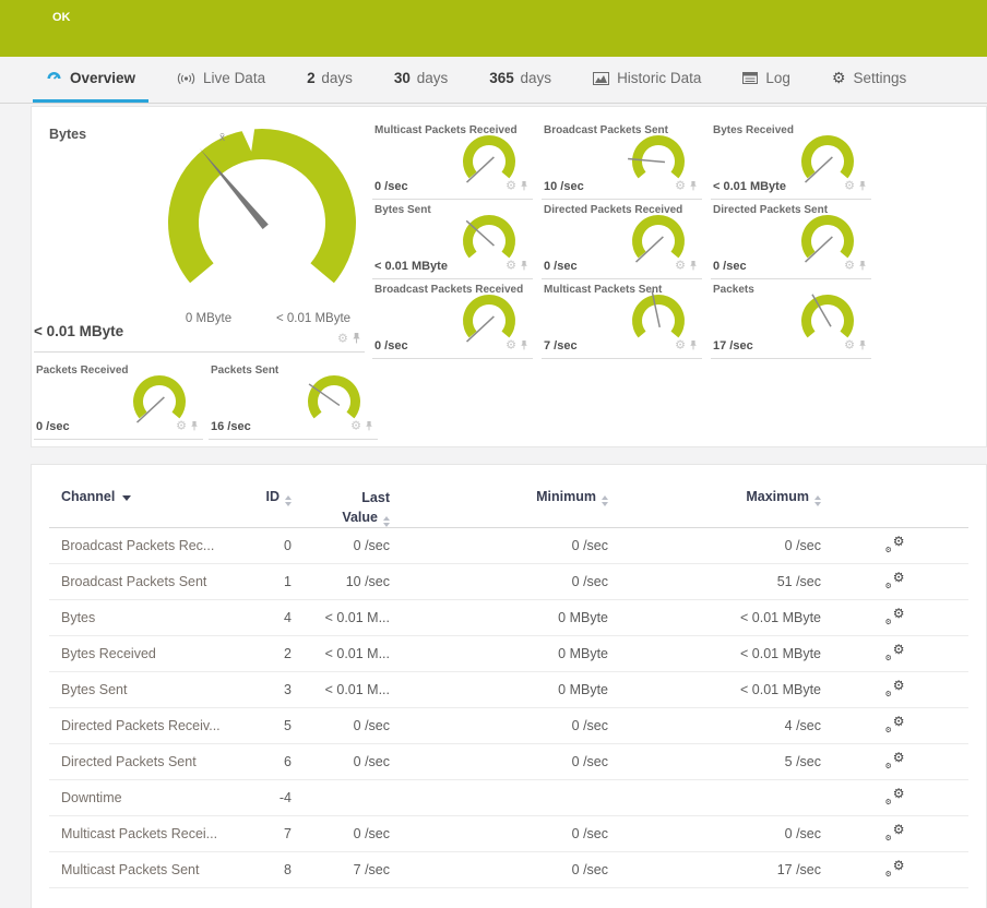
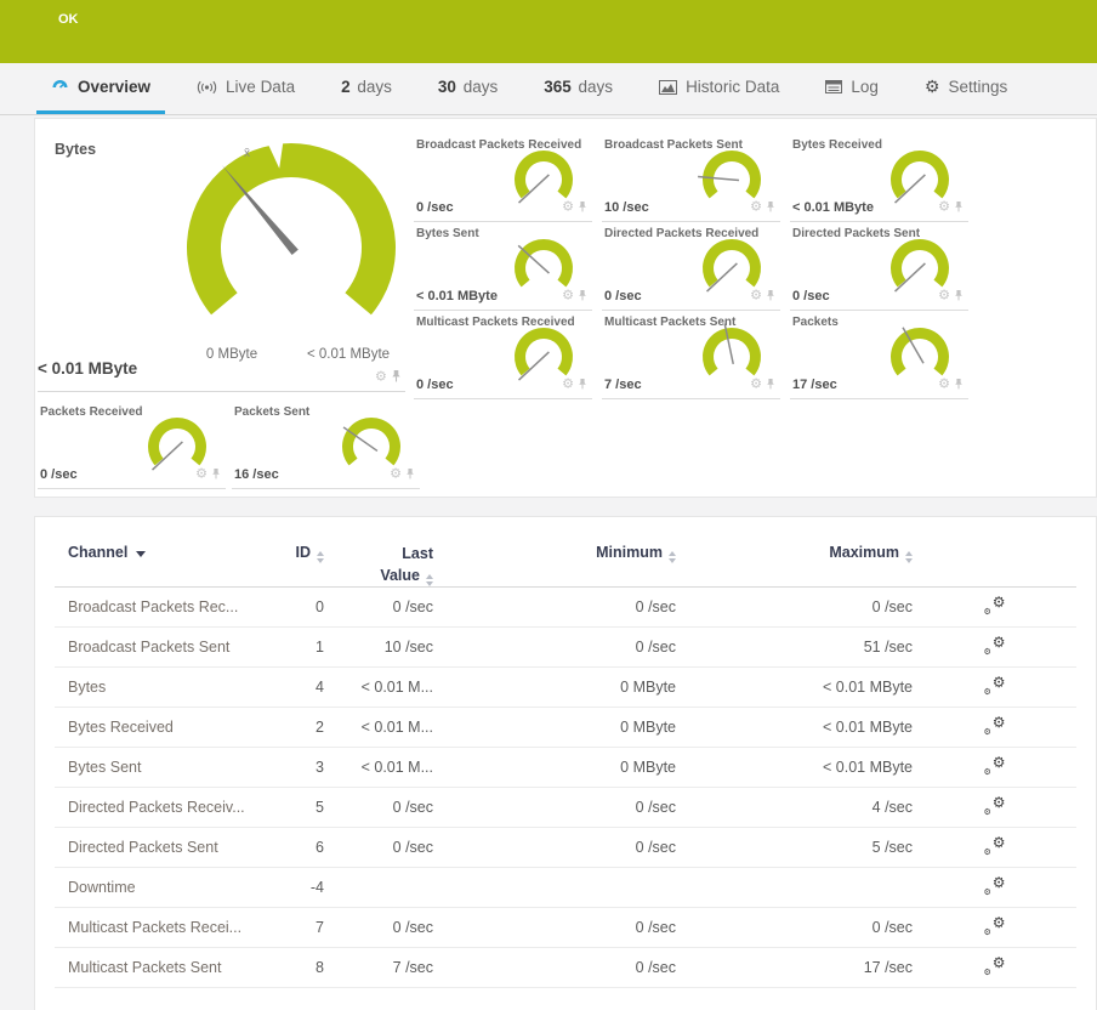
  OK
  Overview
  Live Data
  2 days
  30 days
  365 days
  Historic Data
  Log
  ⚙
  Settings
  Bytes
  x̄
  0 MByte
  < 0.01 MByte
  < 0.01 MByte
  ⚙
- Multicast Packets Received
+ Broadcast Packets Received
  0 /sec
  ⚙
  Broadcast Packets Sent
  10 /sec
  ⚙
  Bytes Received
  < 0.01 MByte
  ⚙
  Bytes Sent
  < 0.01 MByte
  ⚙
  Directed Packets Received
  0 /sec
  ⚙
  Directed Packets Sent
  0 /sec
  ⚙
- Broadcast Packets Received
+ Multicast Packets Received
  0 /sec
  ⚙
  Multicast Packets Sent
  7 /sec
  ⚙
  Packets
  17 /sec
  ⚙
  Packets Received
  0 /sec
  ⚙
  Packets Sent
  16 /sec
  ⚙
  Channel
  ID
  Last
  Value
  Minimum
  Maximum
  Broadcast Packets Rec...
  0
  0 /sec
  0 /sec
  0 /sec
  ⚙
  ⚙
  Broadcast Packets Sent
  1
  10 /sec
  0 /sec
  51 /sec
  ⚙
  ⚙
  Bytes
  4
  < 0.01 M...
  0 MByte
  < 0.01 MByte
  ⚙
  ⚙
  Bytes Received
  2
  < 0.01 M...
  0 MByte
  < 0.01 MByte
  ⚙
  ⚙
  Bytes Sent
  3
  < 0.01 M...
  0 MByte
  < 0.01 MByte
  ⚙
  ⚙
  Directed Packets Receiv...
  5
  0 /sec
  0 /sec
  4 /sec
  ⚙
  ⚙
  Directed Packets Sent
  6
  0 /sec
  0 /sec
  5 /sec
  ⚙
  ⚙
  Downtime
  -4
  ⚙
  ⚙
  Multicast Packets Recei...
  7
  0 /sec
  0 /sec
  0 /sec
  ⚙
  ⚙
  Multicast Packets Sent
  8
  7 /sec
  0 /sec
  17 /sec
  ⚙
  ⚙
